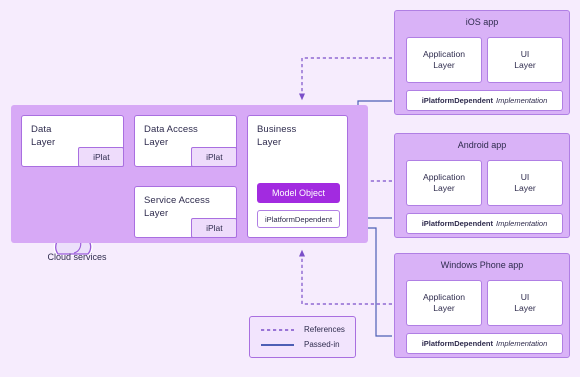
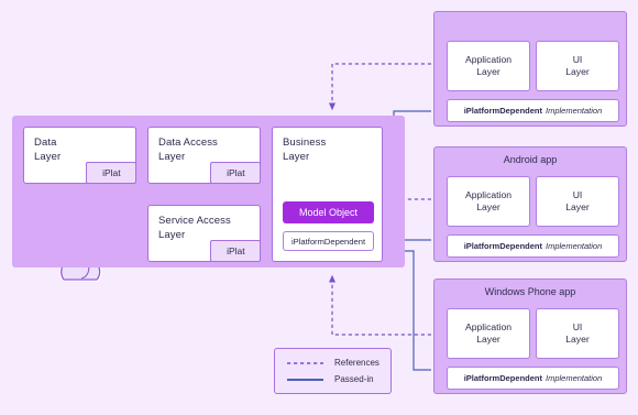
  Data
  Layer
  iPlat
  Data Access
  Layer
  iPlat
  Service Access
  Layer
  iPlat
  Business
  Layer
  Model Object
  iPlatformDependent
- Cloud services
- iOS app
  Application
  Layer
  UI
  Layer
  iPlatformDependent
  Implementation
  Android app
  Application
  Layer
  UI
  Layer
  iPlatformDependent
  Implementation
  Windows Phone app
  Application
  Layer
  UI
  Layer
  iPlatformDependent
  Implementation
  References
  Passed-in
